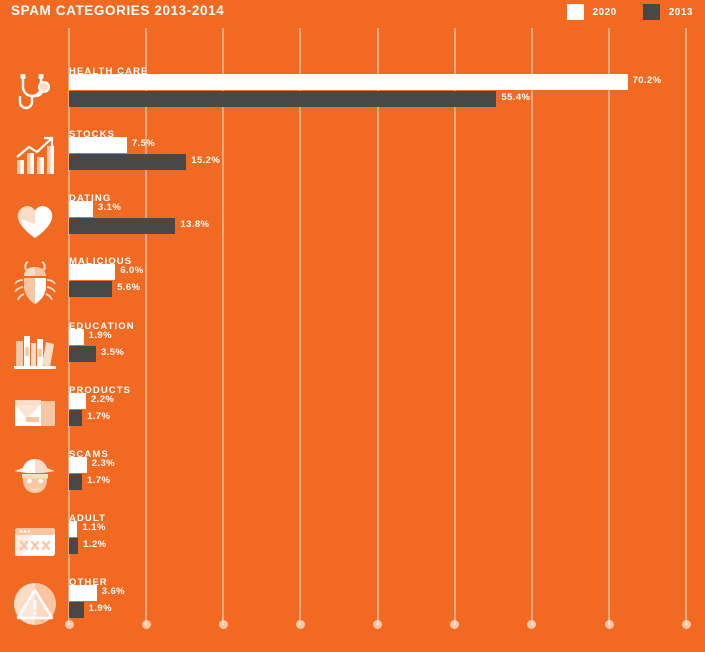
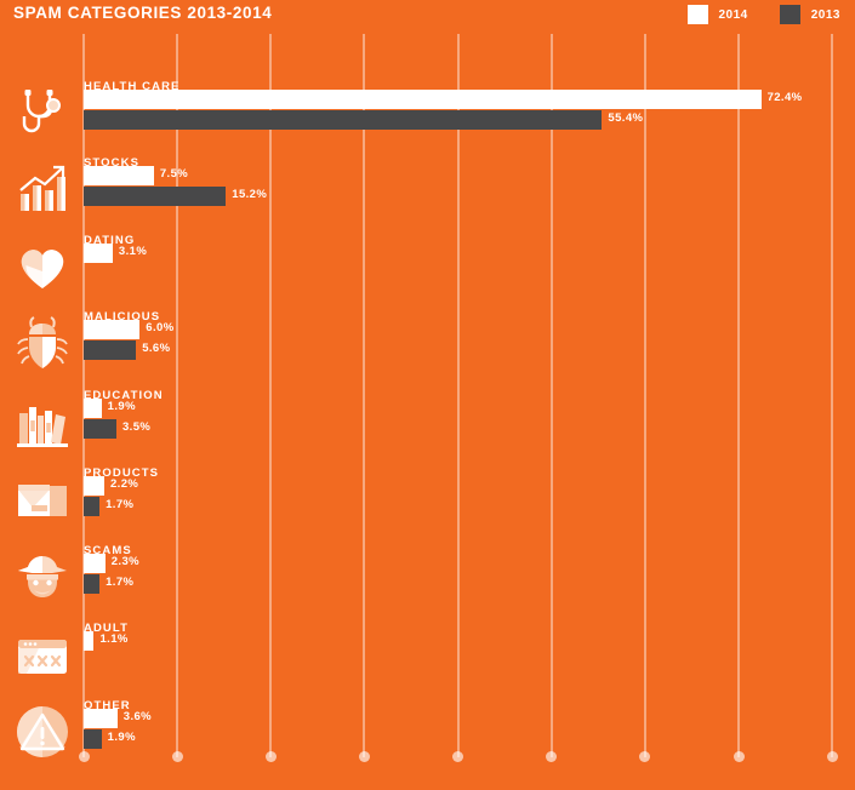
  SPAM CATEGORIES 2013-2014
- 2020
+ 2014
  2013
  HEALTH CARE
- 70.2%
+ 72.4%
  55.4%
  STOCKS
  7.5%
  15.2%
  DATING
  3.1%
- 13.8%
  MALICIOUS
  6.0%
  5.6%
  EDUCATION
  1.9%
  3.5%
  PRODUCTS
  2.2%
  1.7%
  SCAMS
  2.3%
  1.7%
  ADULT
  1.1%
- 1.2%
  OTHER
  3.6%
  1.9%
